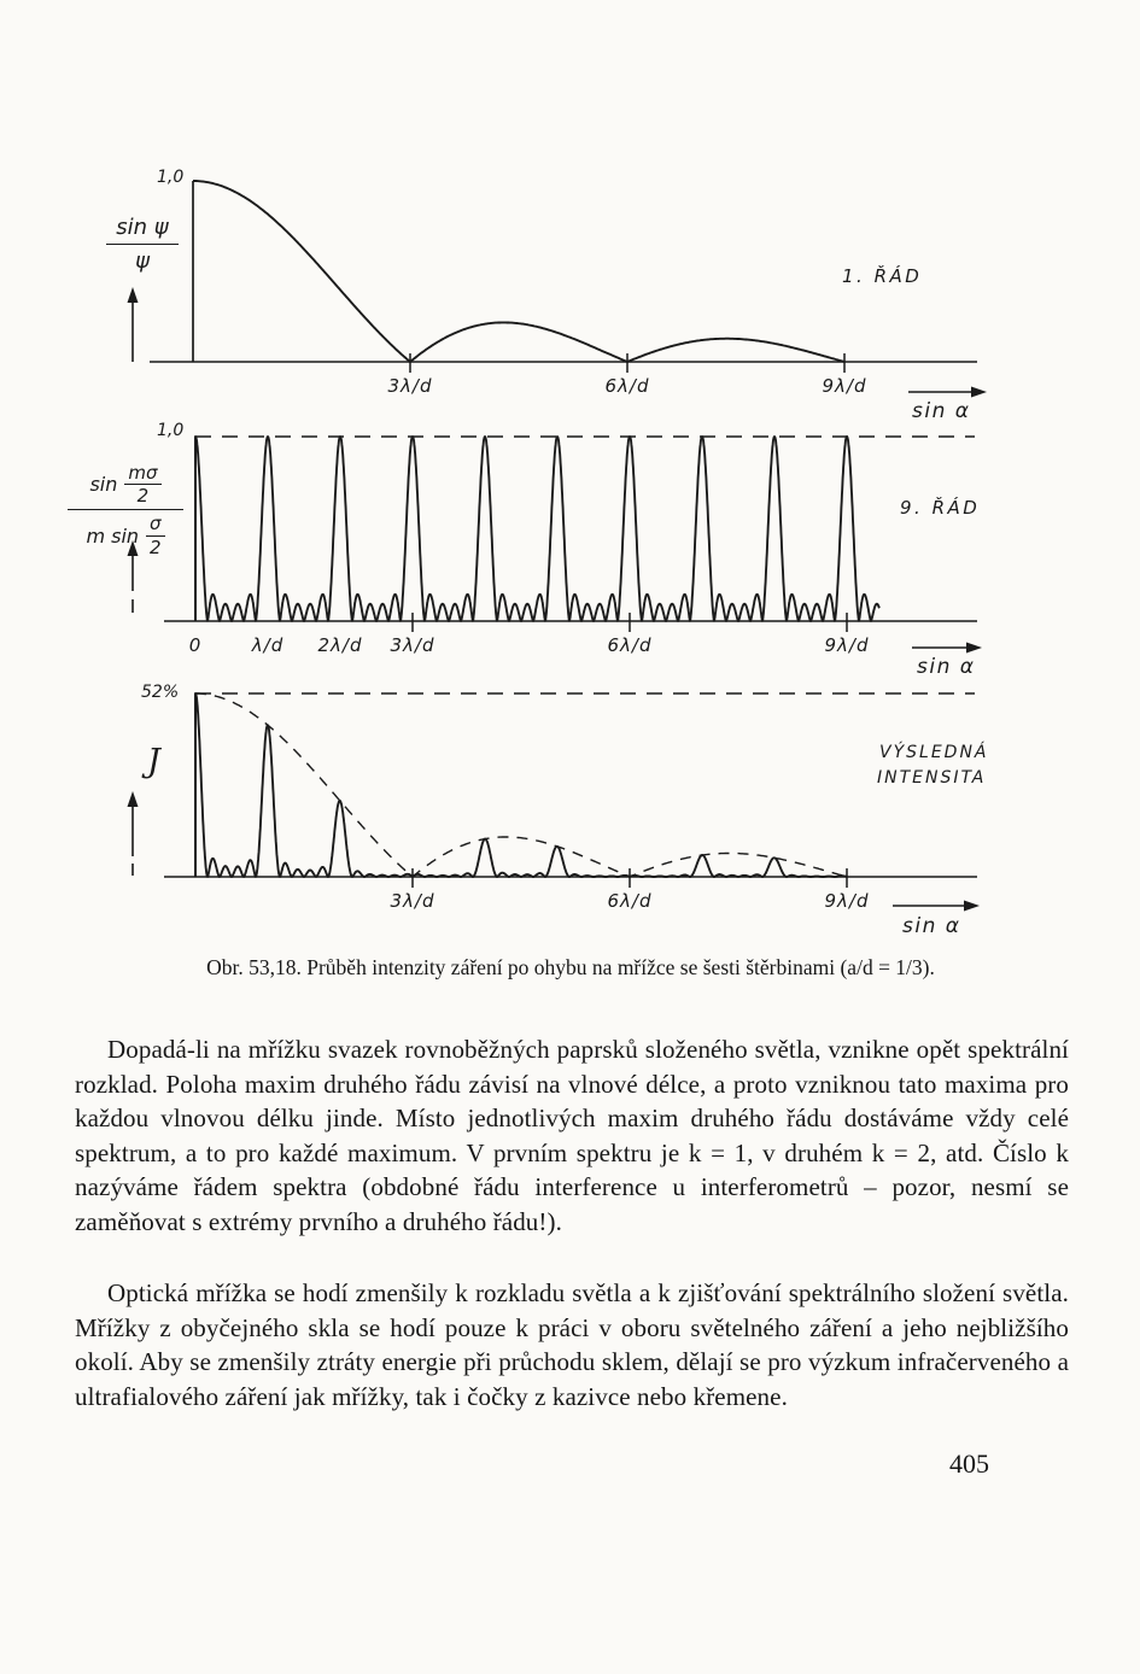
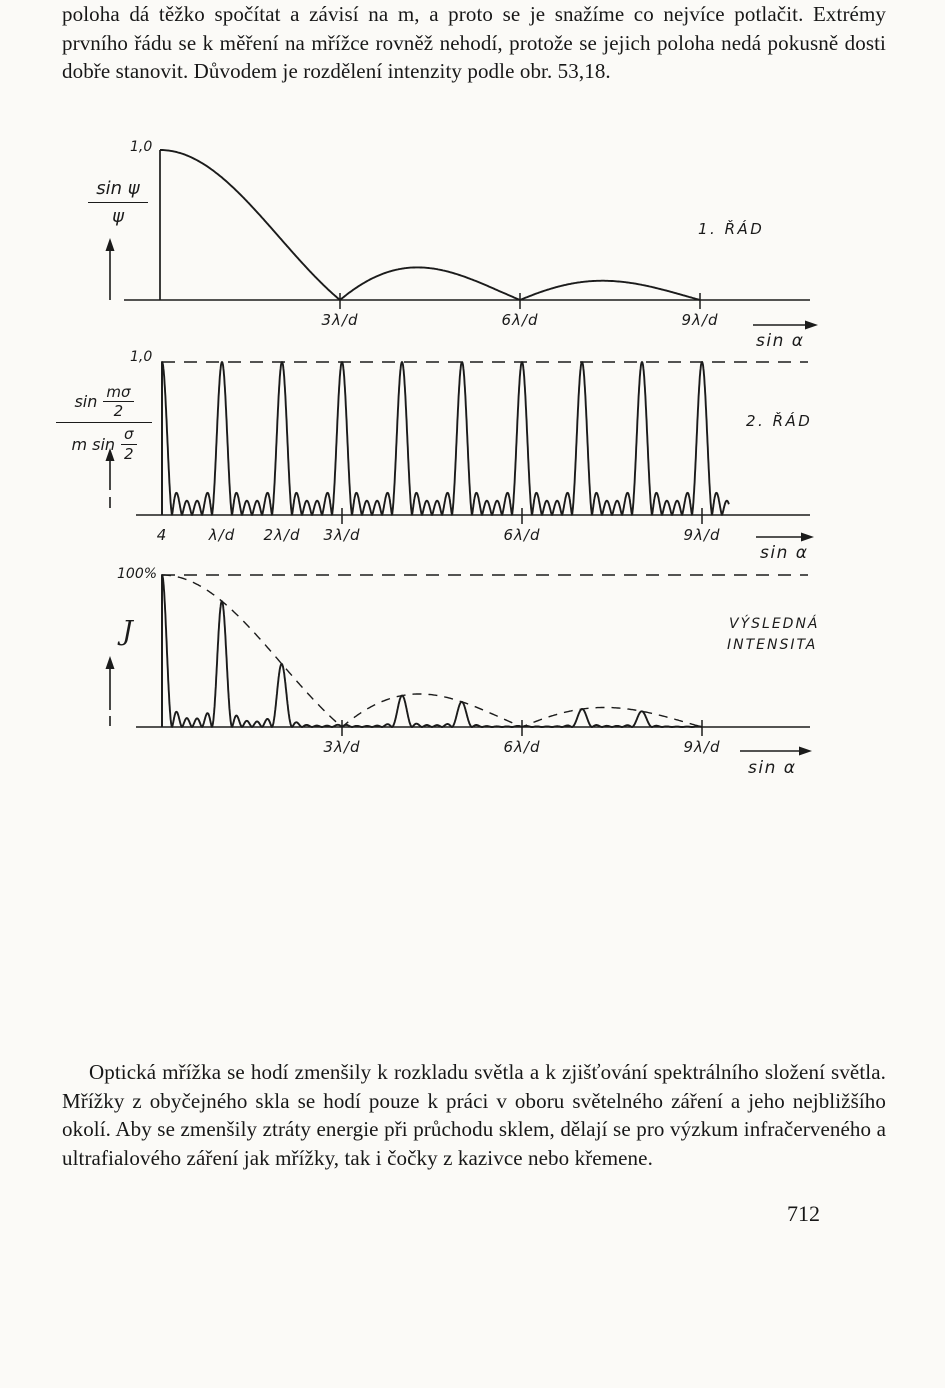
+ poloha dá těžko spočítat a závisí na m, a proto se je snažíme co nejvíce potlačit. Extrémy prvního řádu se k měření na mřížce rovněž nehodí, protože se jejich poloha nedá pokusně dosti dobře stanovit. Důvodem je rozdělení intenzity podle obr. 53,18.
  1,0
  sin ψ
  ψ
  1. ŘÁD
  sin α
  1,0
  sin
  mσ
  2
  m sin
  σ
  2
- 9. ŘÁD
+ 2. ŘÁD
  sin α
- 52%
+ 100%
  J
  VÝSLEDNÁ
  INTENSITA
  sin α
  3λ/d
  6λ/d
  9λ/d
- 0
+ 4
  λ/d
  2λ/d
  3λ/d
  6λ/d
  9λ/d
  3λ/d
  6λ/d
  9λ/d
- Obr. 53,18. Průběh intenzity záření po ohybu na mřížce se šesti štěrbinami (a/d = 1/3).
- Dopadá-li na mřížku svazek rovnoběžných paprsků složeného světla, vznikne opět spektrální rozklad. Poloha maxim druhého řádu závisí na vlnové délce, a proto vzniknou tato maxima pro každou vlnovou délku jinde. Místo jednotlivých maxim druhého řádu dostáváme vždy celé spektrum, a to pro každé maximum. V prvním spektru je k = 1, v druhém k = 2, atd. Číslo k nazýváme řádem spektra (obdobné řádu interference u interferometrů – pozor, nesmí se zaměňovat s extrémy prvního a druhého řádu!).
  Optická mřížka se hodí zmenšily k rozkladu světla a k zjišťování spektrálního složení světla. Mřížky z obyčejného skla se hodí pouze k práci v oboru světelného záření a jeho nejbližšího okolí. Aby se zmenšily ztráty energie při průchodu sklem, dělají se pro výzkum infračerveného a ultrafialového záření jak mřížky, tak i čočky z kazivce nebo křemene.
- 405
+ 712
